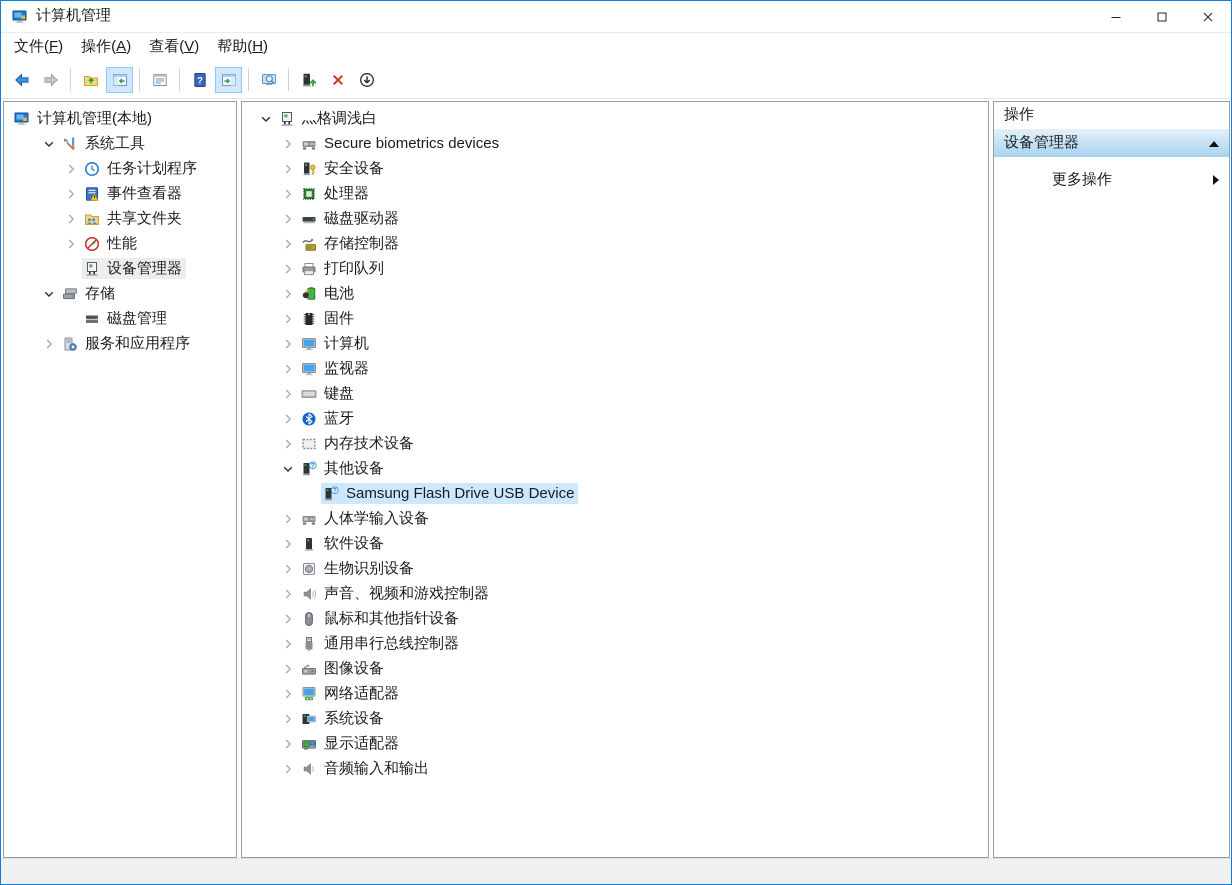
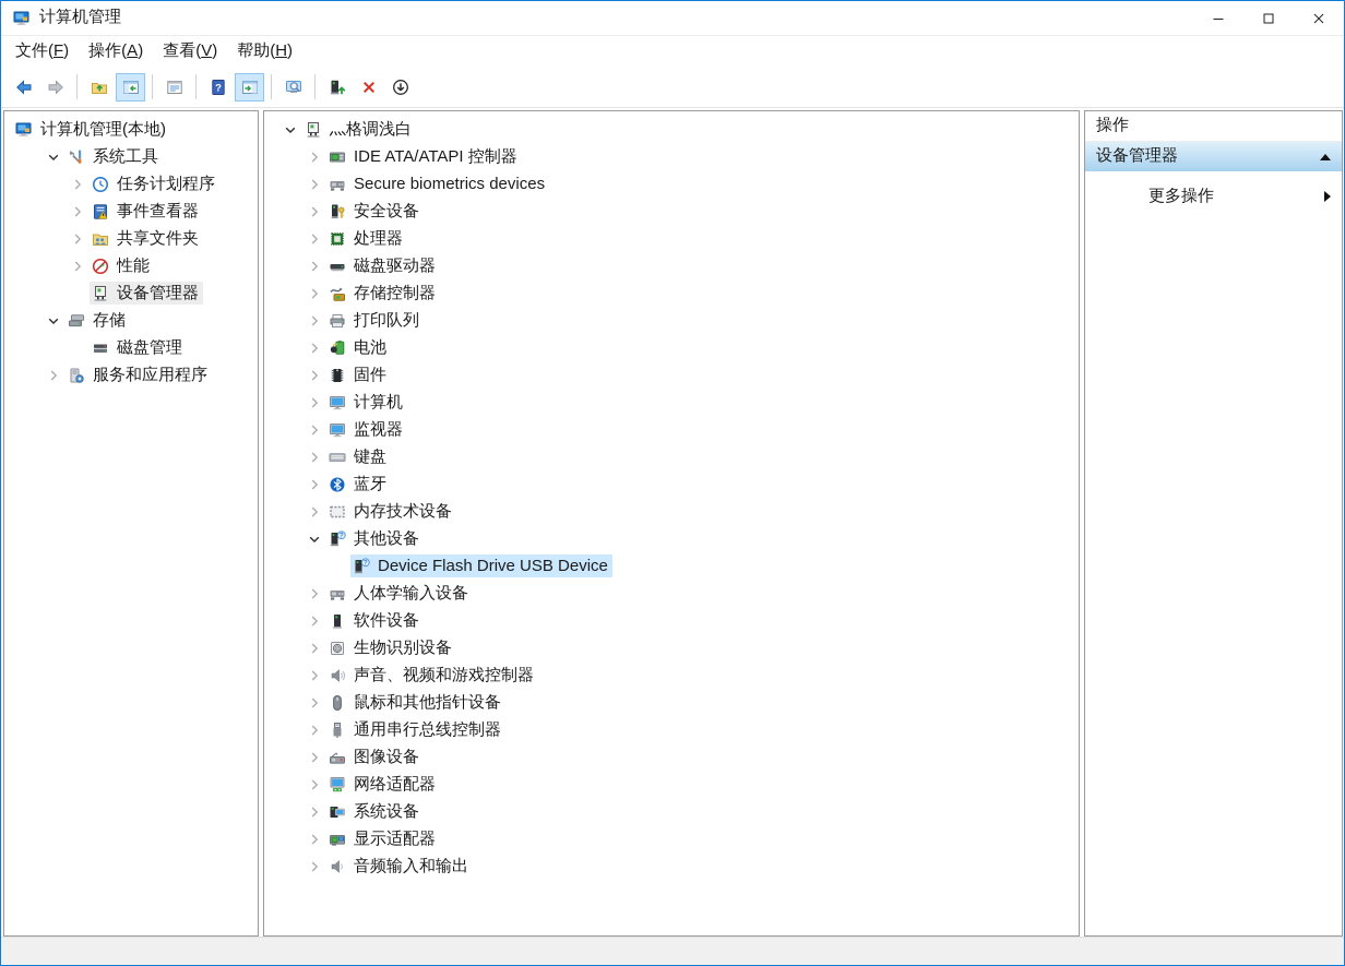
  计算机管理
  文件(F)
  操作(A)
  查看(V)
  帮助(H)
  ?
  计算机管理(本地)
  系统工具
  任务计划程序
  事件查看器
  共享文件夹
  性能
  设备管理器
  存储
  磁盘管理
  服务和应用程序
  灬格调浅白
+ IDE ATA/ATAPI 控制器
  Secure biometrics devices
  安全设备
  处理器
  磁盘驱动器
  存储控制器
  打印队列
  电池
  固件
  计算机
  监视器
  键盘
  蓝牙
  内存技术设备
  其他设备
- Samsung Flash Drive USB Device
+ Device Flash Drive USB Device
  人体学输入设备
  软件设备
  生物识别设备
  声音、视频和游戏控制器
  鼠标和其他指针设备
  通用串行总线控制器
  图像设备
  网络适配器
  系统设备
  显示适配器
  音频输入和输出
  操作
  设备管理器
  更多操作
